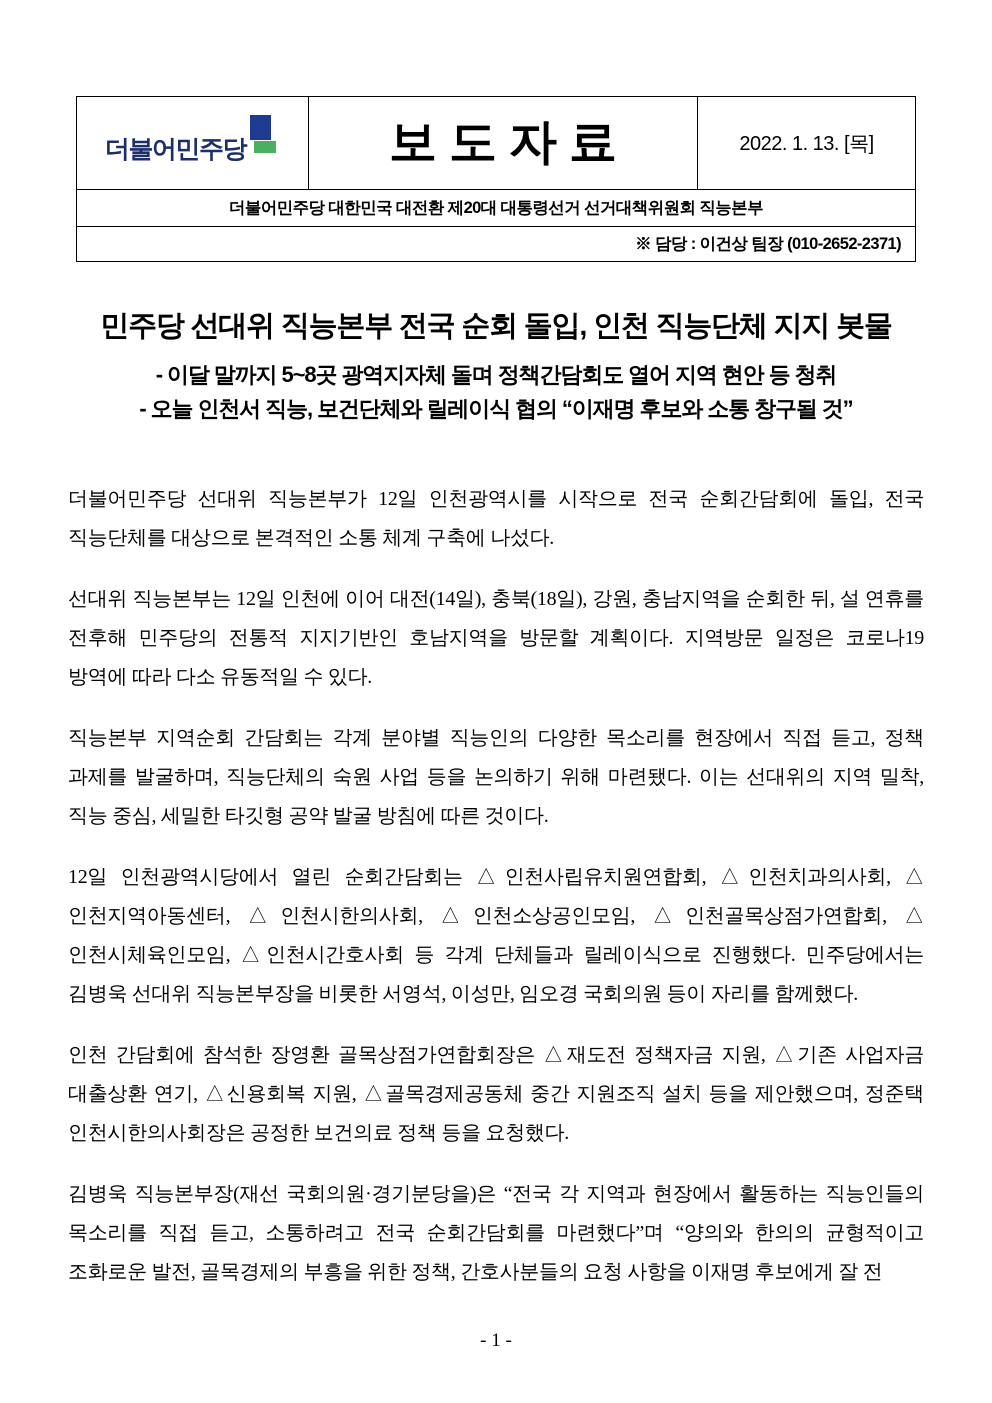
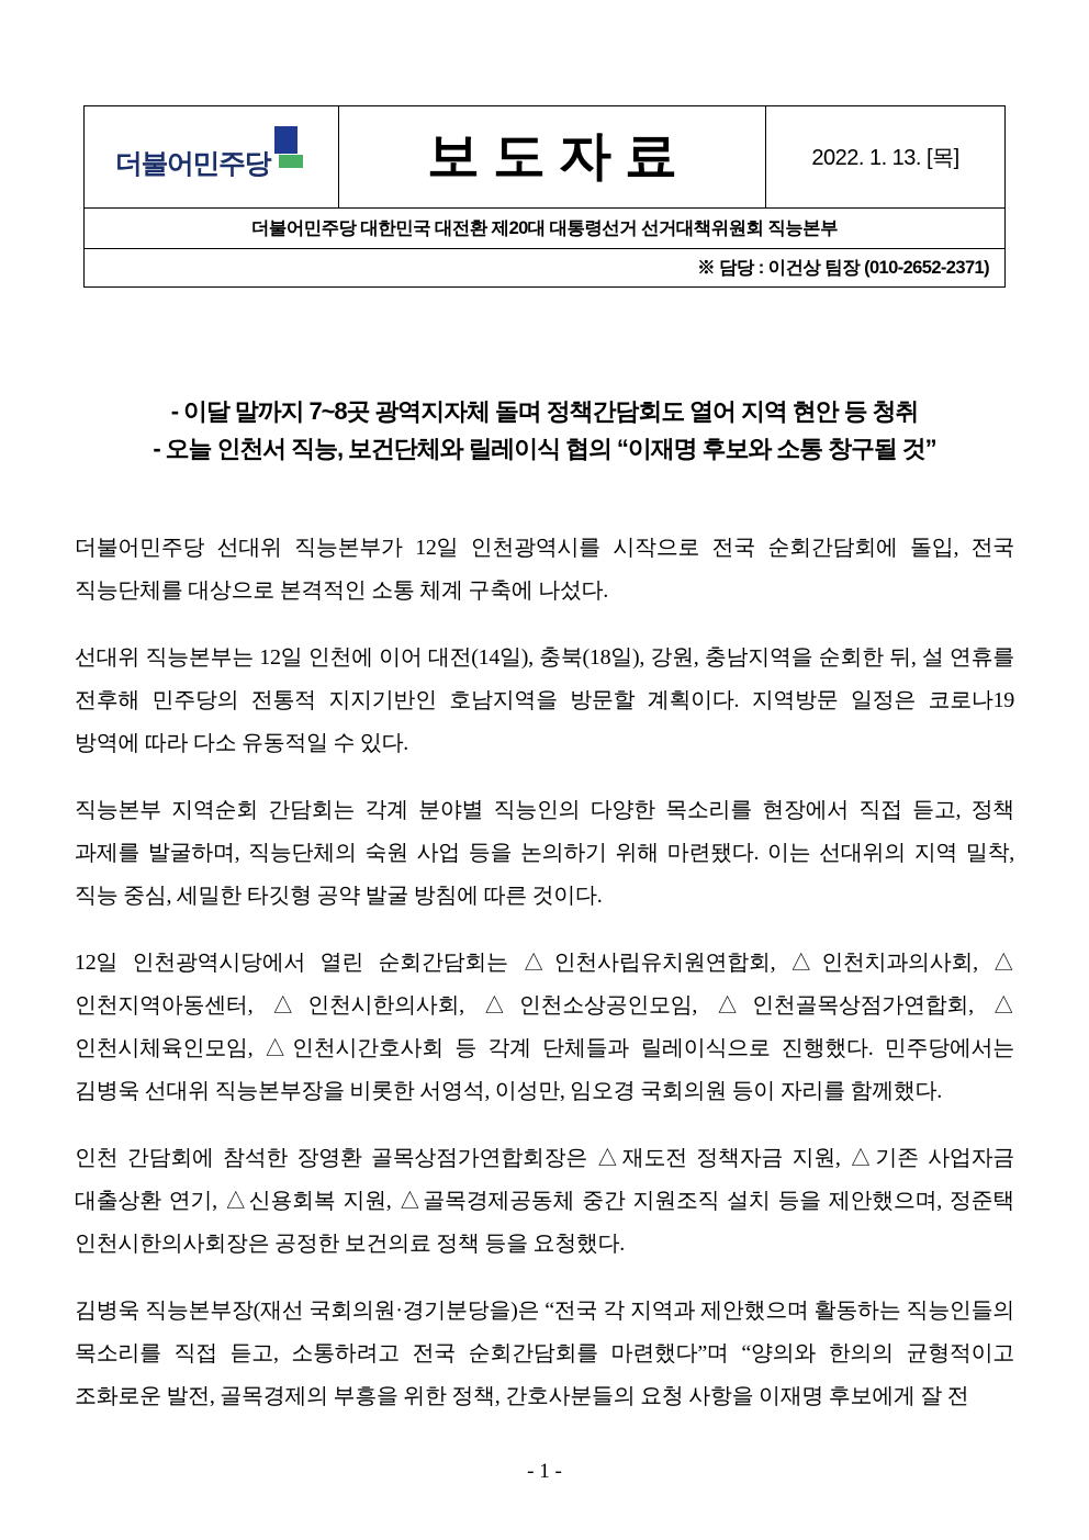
  더불어민주당	보도자료	2022. 1. 13. [목]
  더불어민주당 대한민국 대전환 제20대 대통령선거 선거대책위원회 직능본부
  ※ 담당 : 이건상 팀장 (010-2652-2371)
- 민주당 선대위 직능본부 전국 순회 돌입, 인천 직능단체 지지 봇물
- - 이달 말까지 5~8곳 광역지자체 돌며 정책간담회도 열어 지역 현안 등 청취
+ - 이달 말까지 7~8곳 광역지자체 돌며 정책간담회도 열어 지역 현안 등 청취
  - 오늘 인천서 직능, 보건단체와 릴레이식 협의 “이재명 후보와 소통 창구될 것”
  더불어민주당 선대위 직능본부가 12일 인천광역시를 시작으로 전국 순회간담회에 돌입, 전국 직능단체를 대상으로 본격적인 소통 체계 구축에 나섰다.
  선대위 직능본부는 12일 인천에 이어 대전(14일), 충북(18일), 강원, 충남지역을 순회한 뒤, 설 연휴를 전후해 민주당의 전통적 지지기반인 호남지역을 방문할 계획이다. 지역방문 일정은 코로나19 방역에 따라 다소 유동적일 수 있다.
  직능본부 지역순회 간담회는 각계 분야별 직능인의 다양한 목소리를 현장에서 직접 듣고, 정책 과제를 발굴하며, 직능단체의 숙원 사업 등을 논의하기 위해 마련됐다. 이는 선대위의 지역 밀착, 직능 중심, 세밀한 타깃형 공약 발굴 방침에 따른 것이다.
  12일 인천광역시당에서 열린 순회간담회는 △인천사립유치원연합회, △인천치과의사회, △인천지역아동센터, △인천시한의사회, △인천소상공인모임, △인천골목상점가연합회, △인천시체육인모임, △인천시간호사회 등 각계 단체들과 릴레이식으로 진행했다. 민주당에서는 김병욱 선대위 직능본부장을 비롯한 서영석, 이성만, 임오경 국회의원 등이 자리를 함께했다.
  인천 간담회에 참석한 장영환 골목상점가연합회장은 △재도전 정책자금 지원, △기존 사업자금 대출상환 연기, △신용회복 지원, △골목경제공동체 중간 지원조직 설치 등을 제안했으며, 정준택 인천시한의사회장은 공정한 보건의료 정책 등을 요청했다.
- 김병욱 직능본부장(재선 국회의원·경기분당을)은 “전국 각 지역과 현장에서 활동하는 직능인들의 목소리를 직접 듣고, 소통하려고 전국 순회간담회를 마련했다”며 “양의와 한의의 균형적이고 조화로운 발전, 골목경제의 부흥을 위한 정책, 간호사분들의 요청 사항을 이재명 후보에게 잘 전
+ 김병욱 직능본부장(재선 국회의원·경기분당을)은 “전국 각 지역과 제안했으며 활동하는 직능인들의 목소리를 직접 듣고, 소통하려고 전국 순회간담회를 마련했다”며 “양의와 한의의 균형적이고 조화로운 발전, 골목경제의 부흥을 위한 정책, 간호사분들의 요청 사항을 이재명 후보에게 잘 전
  - 1 -
